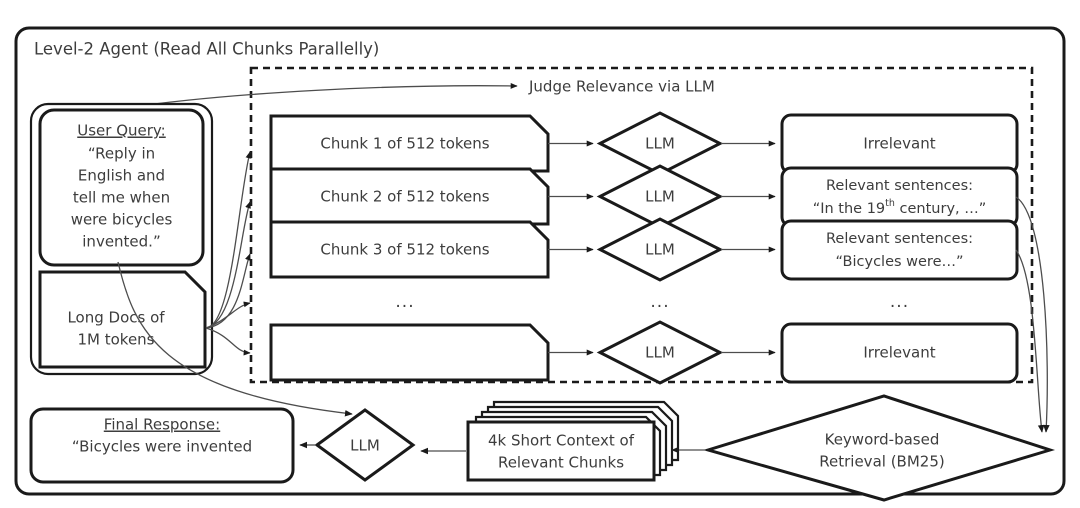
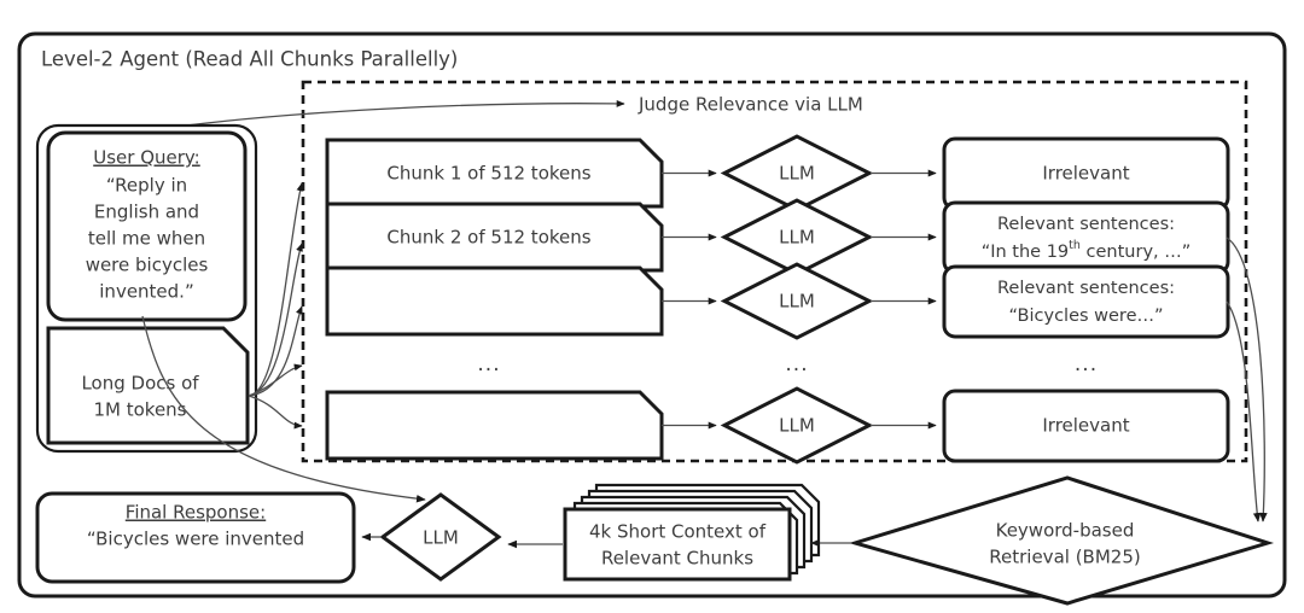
  Level-2 Agent (Read All Chunks Parallelly)
  Judge Relevance via LLM
  User Query:
  “Reply in
  English and
  tell me when
  were bicycles
  invented.”
  Long Docs of
  1M tokens
  Chunk 1 of 512 tokens
  LLM
  Irrelevant
  Chunk 2 of 512 tokens
  LLM
  Relevant sentences:
  “In the 19th century, …”
- Chunk 3 of 512 tokens
  LLM
  Relevant sentences:
  “Bicycles were…”
  ...
  ...
  ...
  LLM
  Irrelevant
  Final Response:
  “Bicycles were invented
  LLM
  4k Short Context of
  Relevant Chunks
  Keyword-based
  Retrieval (BM25)
